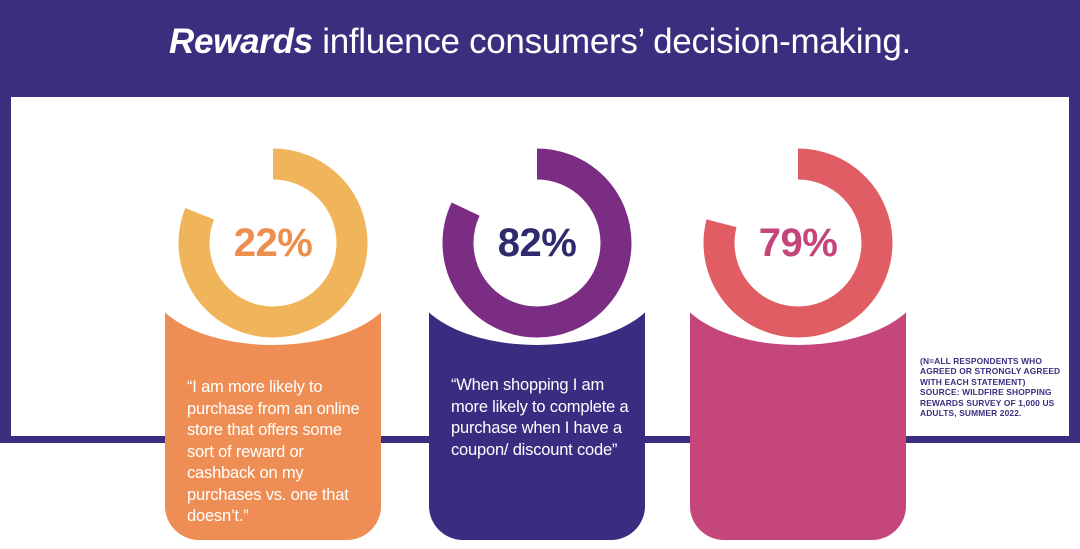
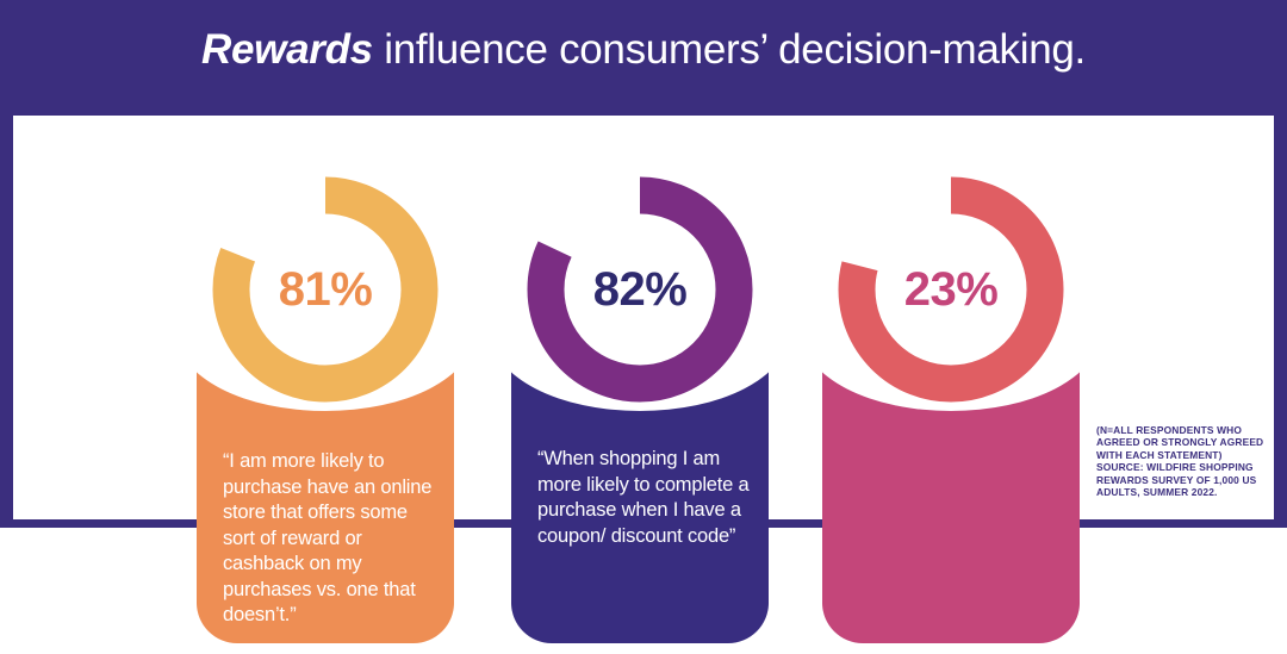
  Rewards influence consumers’ decision-making.
- “I am more likely to purchase from an online store that offers some sort of reward or cashback on my purchases vs. one that doesn’t.”
+ “I am more likely to purchase have an online store that offers some sort of reward or cashback on my purchases vs. one that doesn’t.”
- 22%
+ 81%
  “When shopping I am more likely to complete a purchase when I have a coupon/ discount code”
  82%
- 79%
+ 23%
  (N=ALL RESPONDENTS WHO AGREED OR STRONGLY AGREED WITH EACH STATEMENT)
  SOURCE: WILDFIRE SHOPPING REWARDS SURVEY OF 1,000 US ADULTS, SUMMER 2022.
